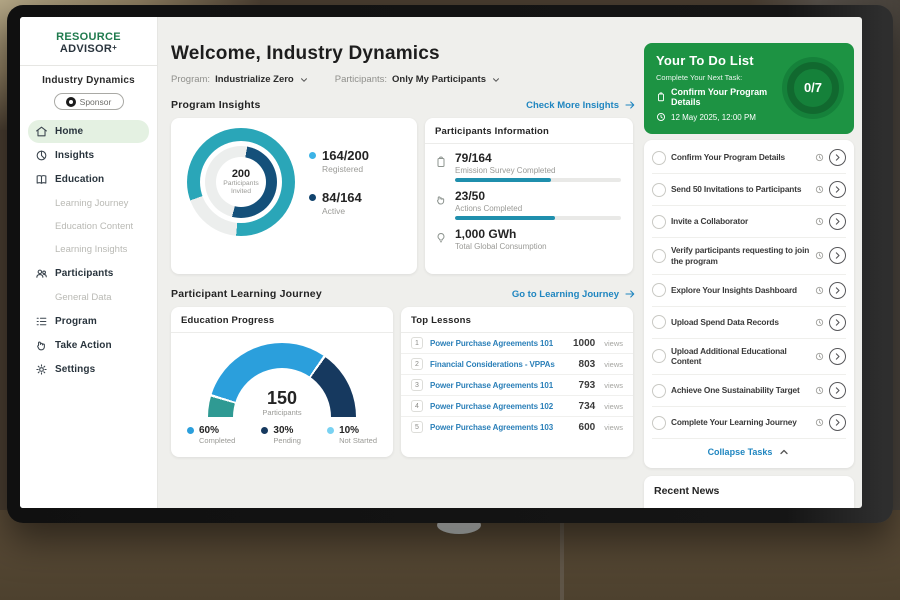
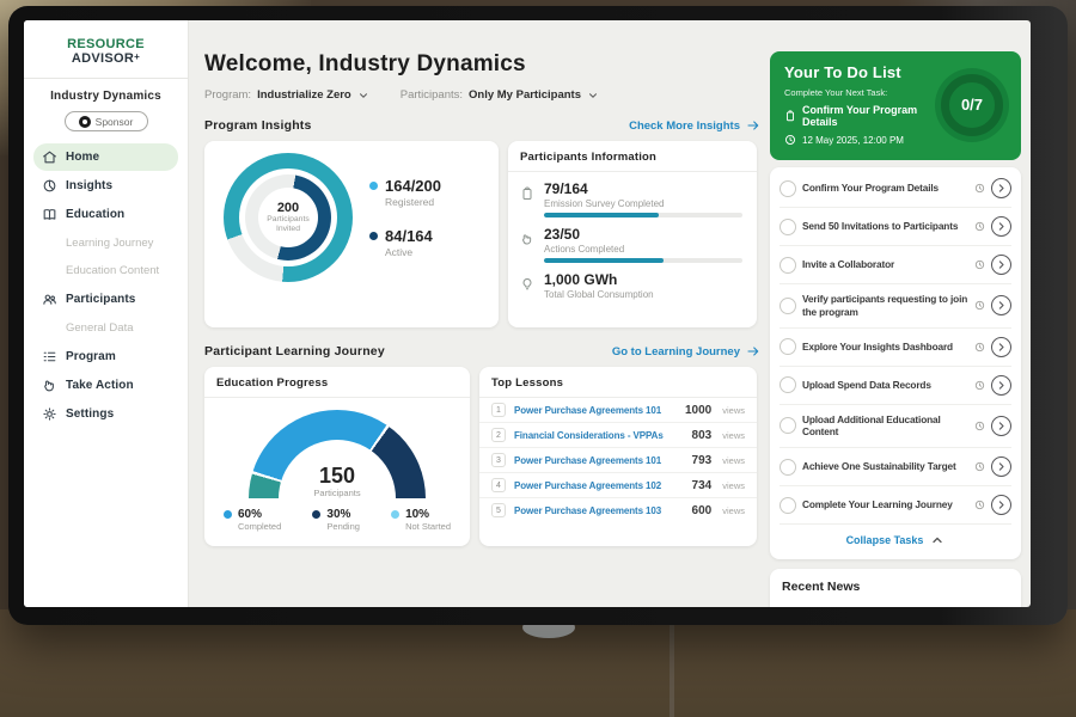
  RESOURCE ADVISOR+
  Industry Dynamics
  Sponsor
  Home
  Insights
  Education
  Learning Journey
  Education Content
- Learning Insights
  Participants
  General Data
  Program
  Take Action
  Settings
  Welcome, Industry Dynamics
  Program:
  Industrialize Zero
  Participants:
  Only My Participants
  Program Insights
  Check More Insights
  200
  164/200
  Registered
  84/164
  Active
  Participants Information
  79/164
  Emission Survey Completed
  23/50
  Actions Completed
  1,000 GWh
  Total Global Consumption
  Participant Learning Journey
  Go to Learning Journey
  Education Progress
  150
  Participants
  60%
  Completed
  30%
  Pending
  10%
  Not Started
  Top Lessons
  Power Purchase Agreements 101
  1000
  views
  Financial Considerations - VPPAs
  803
  views
  Power Purchase Agreements 101
  793
  views
  Power Purchase Agreements 102
  734
  views
  Power Purchase Agreements 103
  600
  views
  Your To Do List
  Complete Your Next Task:
  Confirm Your Program Details
  12 May 2025, 12:00 PM
  0/7
  Confirm Your Program Details
  Send 50 Invitations to Participants
  Invite a Collaborator
  Verify participants requesting to join the program
  Explore Your Insights Dashboard
  Upload Spend Data Records
  Upload Additional Educational Content
  Achieve One Sustainability Target
  Complete Your Learning Journey
  Collapse Tasks
  Recent News
